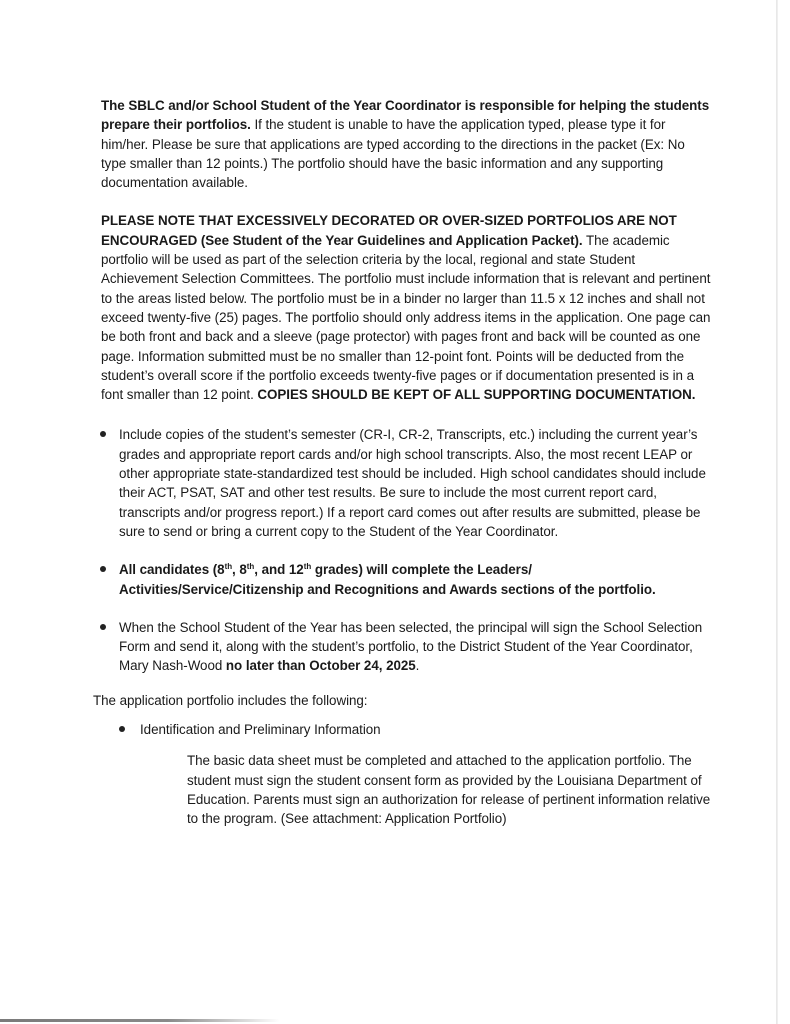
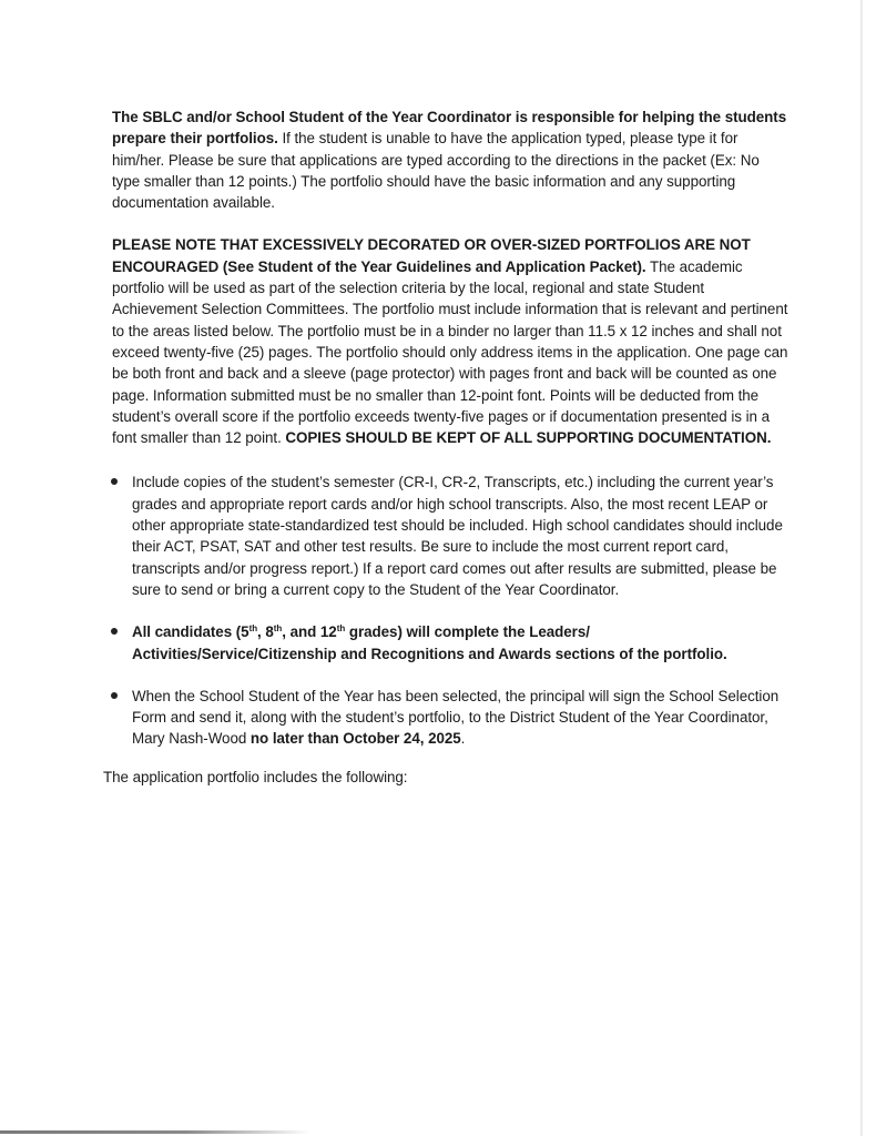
  The SBLC and/or School Student of the Year Coordinator is responsible for helping the students prepare their portfolios. If the student is unable to have the application typed, please type it for him/her. Please be sure that applications are typed according to the directions in the packet (Ex: No type smaller than 12 points.) The portfolio should have the basic information and any supporting documentation available.
  PLEASE NOTE THAT EXCESSIVELY DECORATED OR OVER-SIZED PORTFOLIOS ARE NOT ENCOURAGED (See Student of the Year Guidelines and Application Packet). The academic portfolio will be used as part of the selection criteria by the local, regional and state Student Achievement Selection Committees. The portfolio must include information that is relevant and pertinent to the areas listed below. The portfolio must be in a binder no larger than 11.5 x 12 inches and shall not exceed twenty-five (25) pages. The portfolio should only address items in the application. One page can be both front and back and a sleeve (page protector) with pages front and back will be counted as one page. Information submitted must be no smaller than 12-point font. Points will be deducted from the student’s overall score if the portfolio exceeds twenty-five pages or if documentation presented is in a font smaller than 12 point. COPIES SHOULD BE KEPT OF ALL SUPPORTING DOCUMENTATION.
  Include copies of the student’s semester (CR-I, CR-2, Transcripts, etc.) including the current year’s grades and appropriate report cards and/or high school transcripts. Also, the most recent LEAP or other appropriate state-standardized test should be included. High school candidates should include their ACT, PSAT, SAT and other test results. Be sure to include the most current report card, transcripts and/or progress report.) If a report card comes out after results are submitted, please be sure to send or bring a current copy to the Student of the Year Coordinator.
- All candidates (8th, 8th, and 12th grades) will complete the Leaders/ Activities/Service/Citizenship and Recognitions and Awards sections of the portfolio.
+ All candidates (5th, 8th, and 12th grades) will complete the Leaders/ Activities/Service/Citizenship and Recognitions and Awards sections of the portfolio.
  When the School Student of the Year has been selected, the principal will sign the School Selection Form and send it, along with the student’s portfolio, to the District Student of the Year Coordinator, Mary Nash-Wood no later than October 24, 2025.
  The application portfolio includes the following:
- Identification and Preliminary Information
- The basic data sheet must be completed and attached to the application portfolio. The student must sign the student consent form as provided by the Louisiana Department of Education. Parents must sign an authorization for release of pertinent information relative to the program. (See attachment: Application Portfolio)
